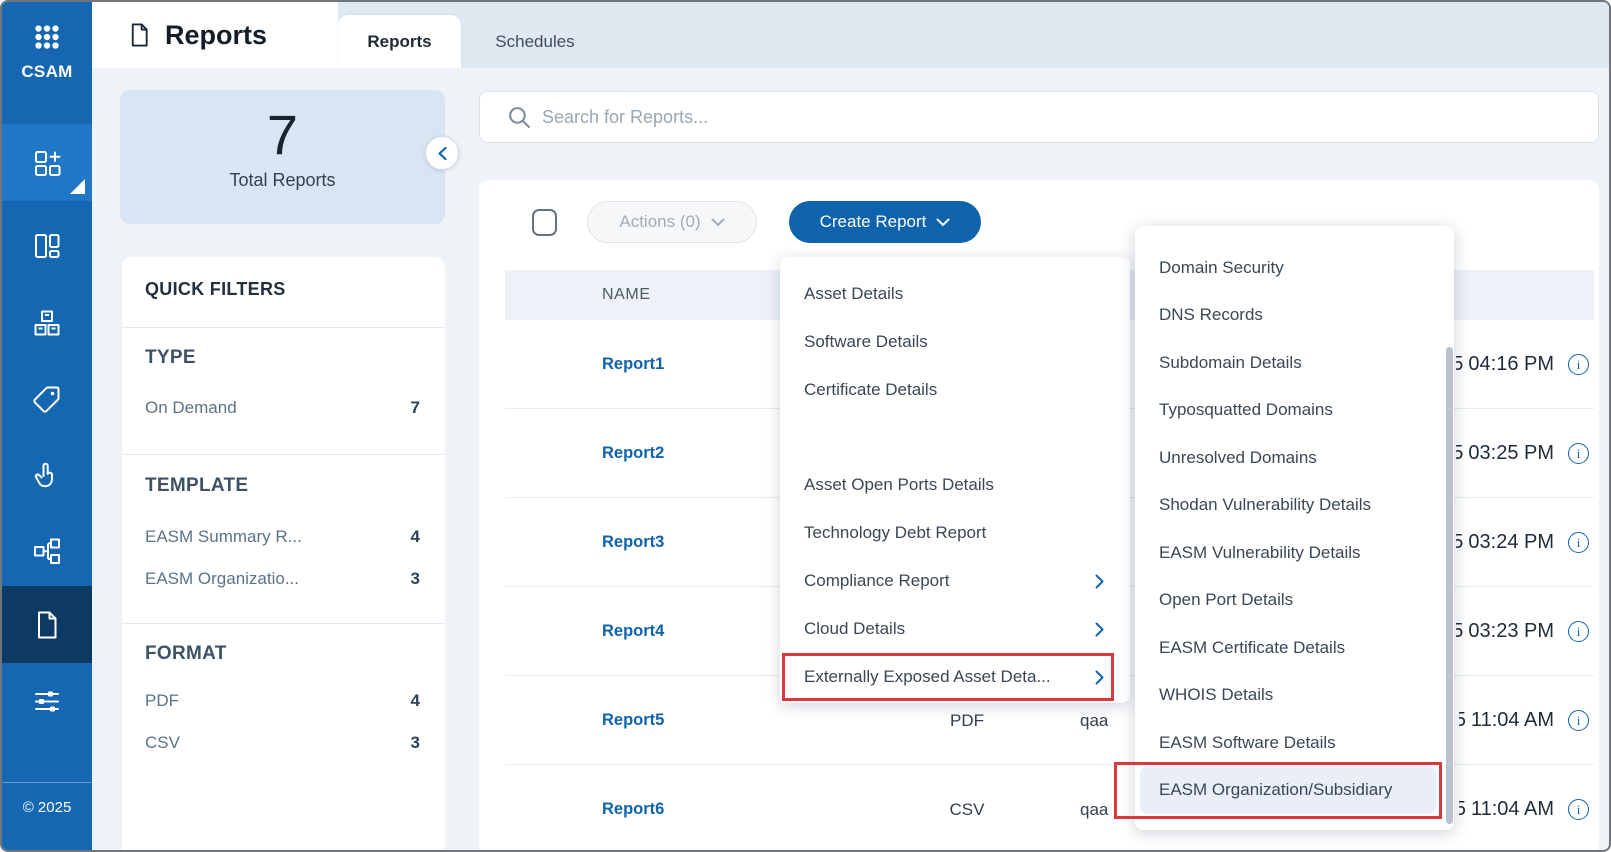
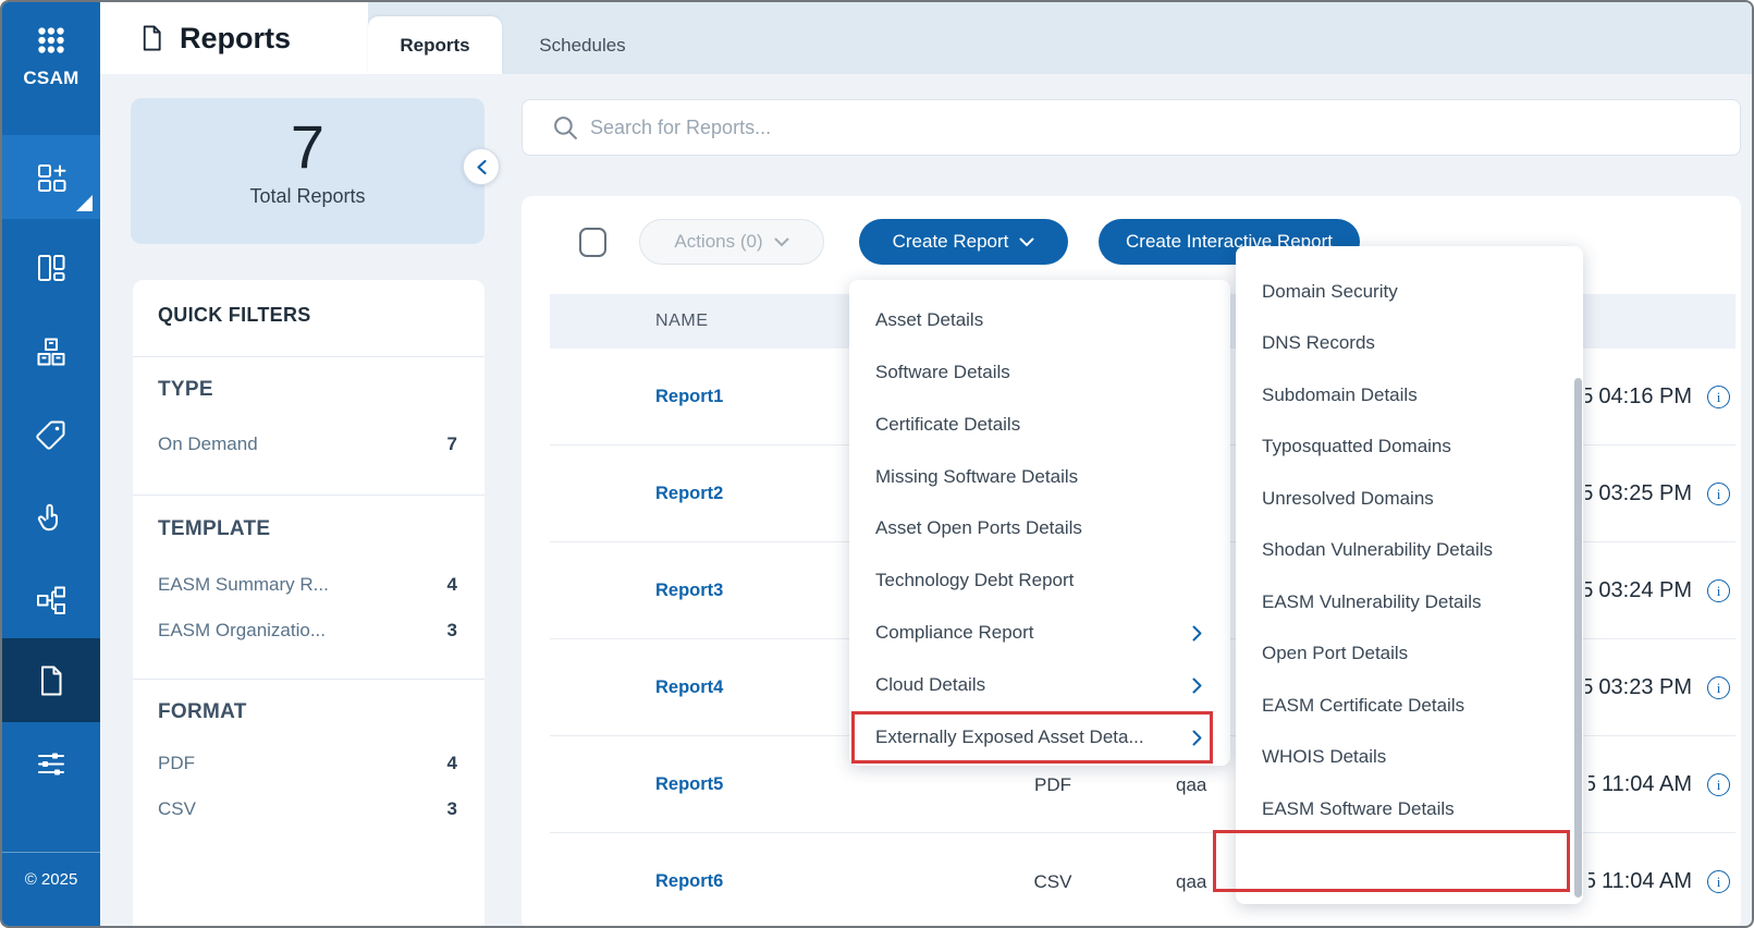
  CSAM
  © 2025
  Reports
  Reports
  Schedules
  7
  Total Reports
  Search for Reports...
  QUICK FILTERS
  TYPE
  On Demand
  7
  TEMPLATE
  EASM Summary R...
  4
  EASM Organizatio...
  3
  FORMAT
  PDF
  4
  CSV
  3
  Actions (0)
  Create Report
+ Create Interactive Report
  NAME
  Report1
  5 04:16 PM
  i
  Report2
  5 03:25 PM
  i
  Report3
  5 03:24 PM
  i
  Report4
  5 03:23 PM
  i
  Report5
  PDF
  qaa
  5 11:04 AM
  i
  Report6
  CSV
  qaa
  5 11:04 AM
  i
  Asset Details
  Software Details
  Certificate Details
+ Missing Software Details
  Asset Open Ports Details
  Technology Debt Report
  Compliance Report
  Cloud Details
  Externally Exposed Asset Deta...
  Domain Security
  DNS Records
  Subdomain Details
  Typosquatted Domains
  Unresolved Domains
  Shodan Vulnerability Details
  EASM Vulnerability Details
  Open Port Details
  EASM Certificate Details
  WHOIS Details
  EASM Software Details
- EASM Organization/Subsidiary
